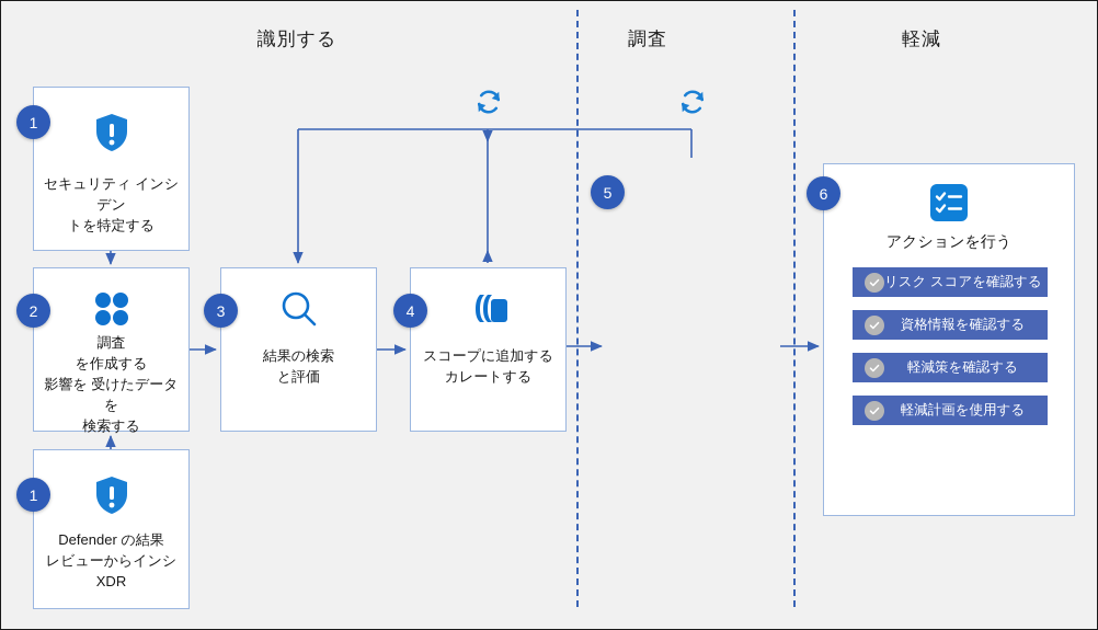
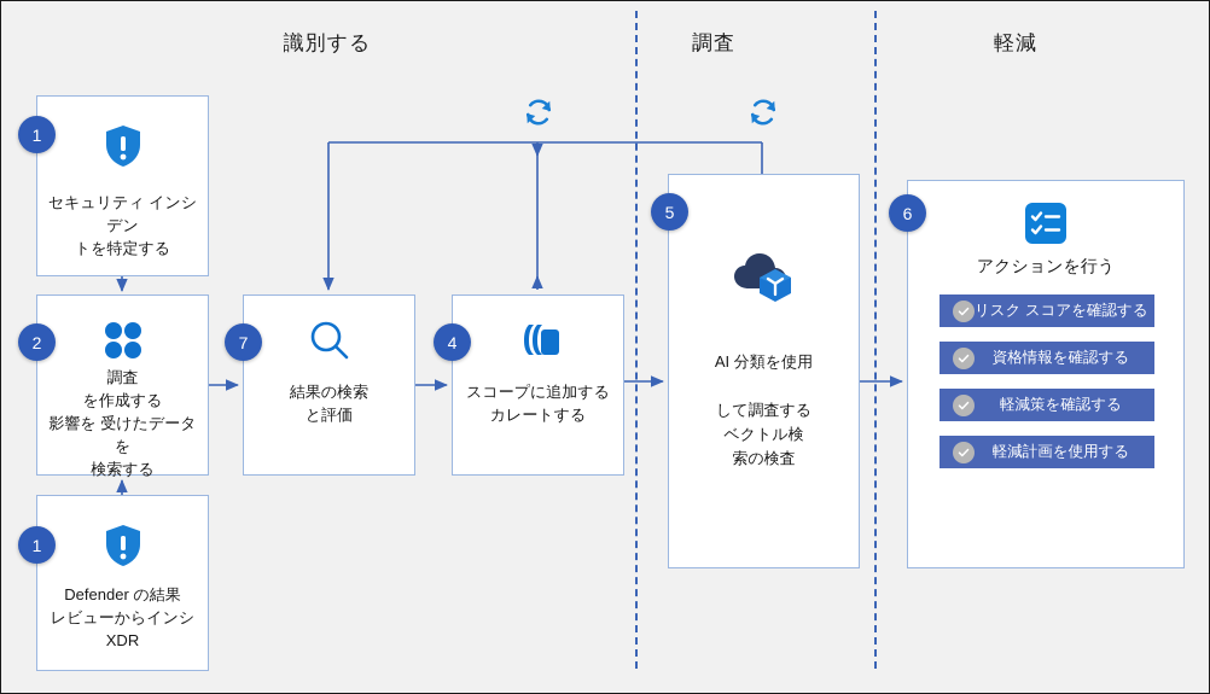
  識別する
  調査
  軽減
  セキュリティ インシデン
  トを特定する
  1
  調査
  を作成する
  影響を 受けたデータを
  検索する
  2
  Defender の結果
  レビューからインシ
  XDR
  1
  結果の検索
  と評価
- 3
+ 7
  スコープに追加する
  カレートする
  4
+ AI 分類を使用
+ して調査する
+ ベクトル検
+ 索の検査
  5
  アクションを行う
  6
  リスク スコアを確認する
  資格情報を確認する
  軽減策を確認する
  軽減計画を使用する
